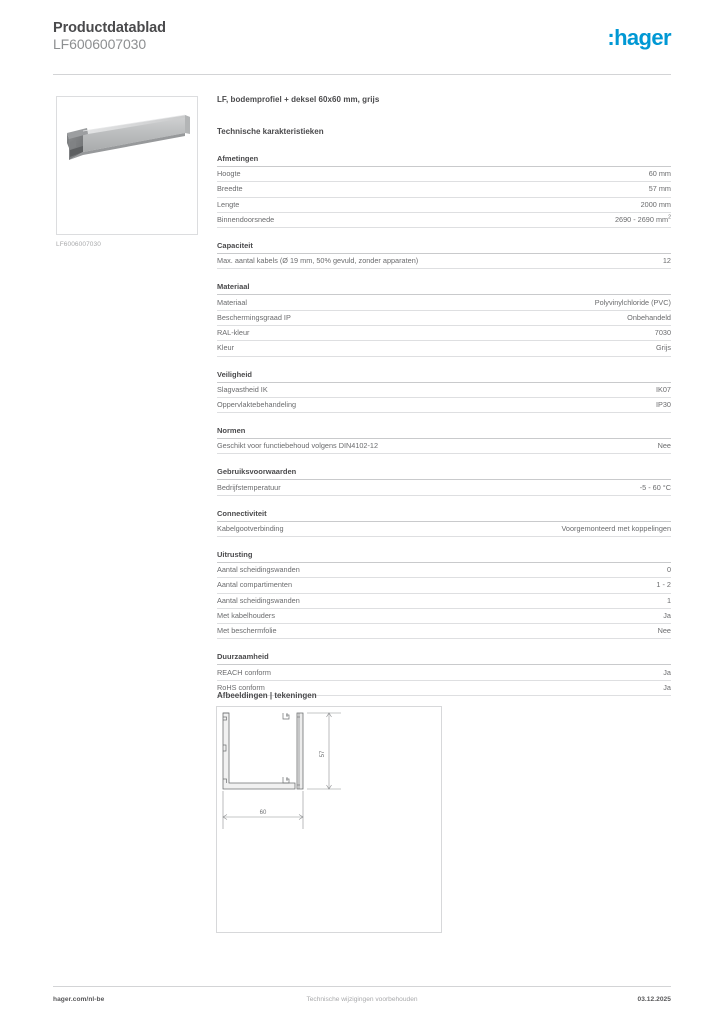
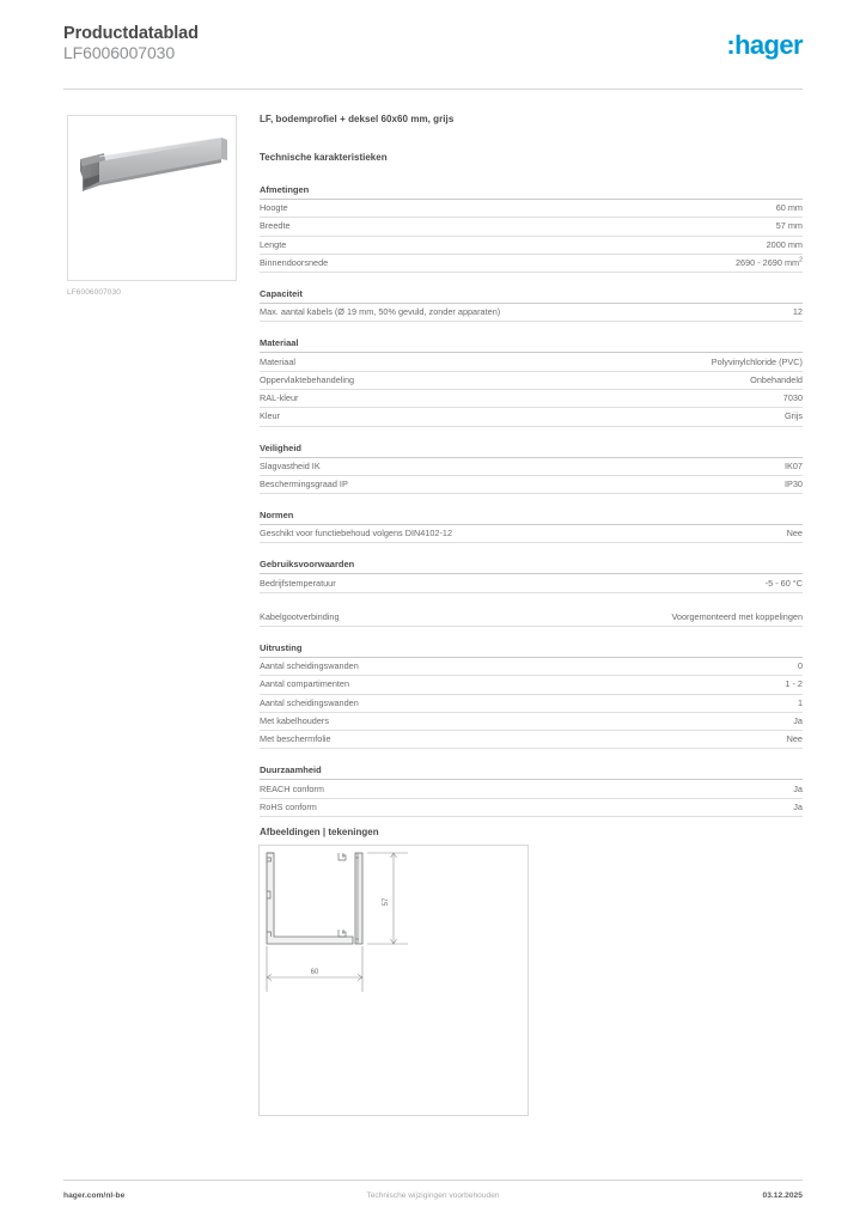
  Productdatablad
  LF6006007030
  :hager
  LF, bodemprofiel + deksel 60x60 mm, grijs
  Technische karakteristieken
  Afmetingen
  Hoogte
  60 mm
  Breedte
  57 mm
  Lengte
  2000 mm
  Binnendoorsnede
  2690 - 2690 mm
  Capaciteit
  Max. aantal kabels (Ø 19 mm, 50% gevuld, zonder apparaten)
  12
  Materiaal
  Materiaal
  Polyvinylchloride (PVC)
- Beschermingsgraad IP
+ Oppervlaktebehandeling
  Onbehandeld
  RAL-kleur
  7030
  Kleur
  Grijs
  Veiligheid
  Slagvastheid IK
  IK07
- Oppervlaktebehandeling
+ Beschermingsgraad IP
  IP30
  Normen
  Geschikt voor functiebehoud volgens DIN4102-12
  Nee
  Gebruiksvoorwaarden
  Bedrijfstemperatuur
  -5 - 60 °C
- Connectiviteit
  Kabelgootverbinding
  Voorgemonteerd met koppelingen
  Uitrusting
  Aantal scheidingswanden
  0
  Aantal compartimenten
  1 - 2
  Aantal scheidingswanden
  1
  Met kabelhouders
  Ja
  Met beschermfolie
  Nee
  Duurzaamheid
  REACH conform
  Ja
  RoHS conform
  Ja
  Afbeeldingen | tekeningen
